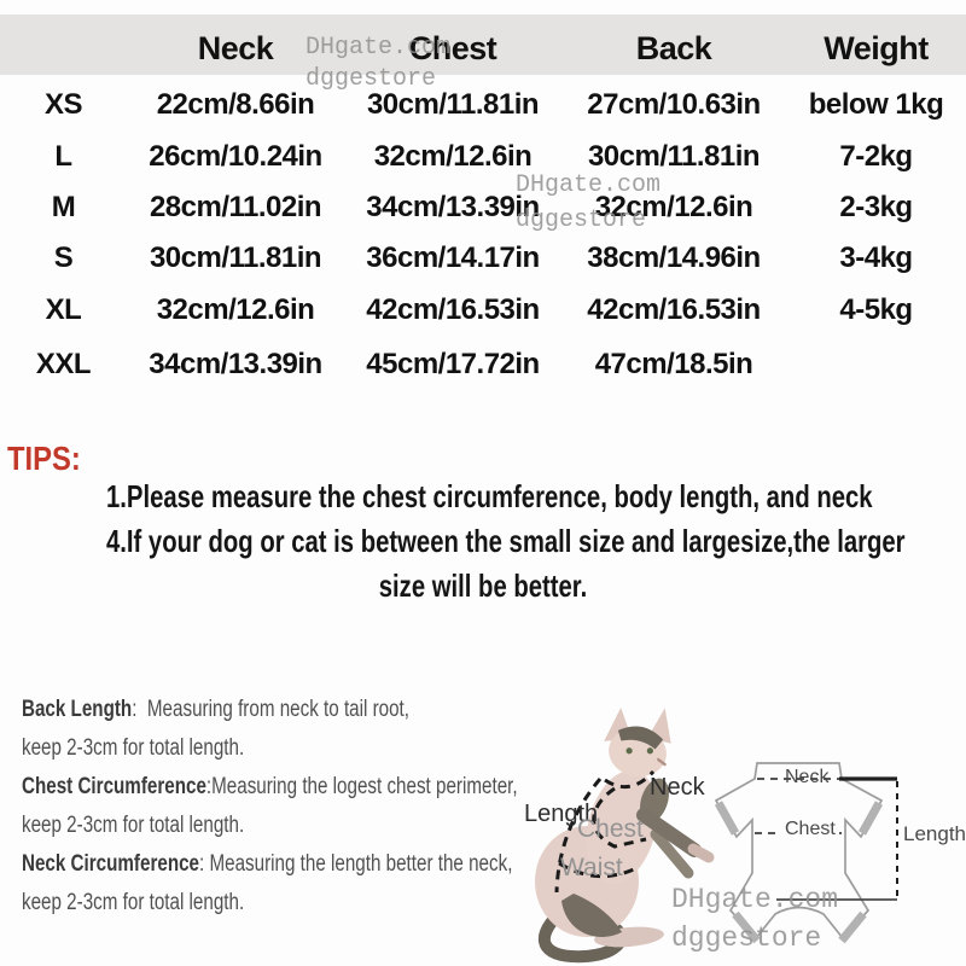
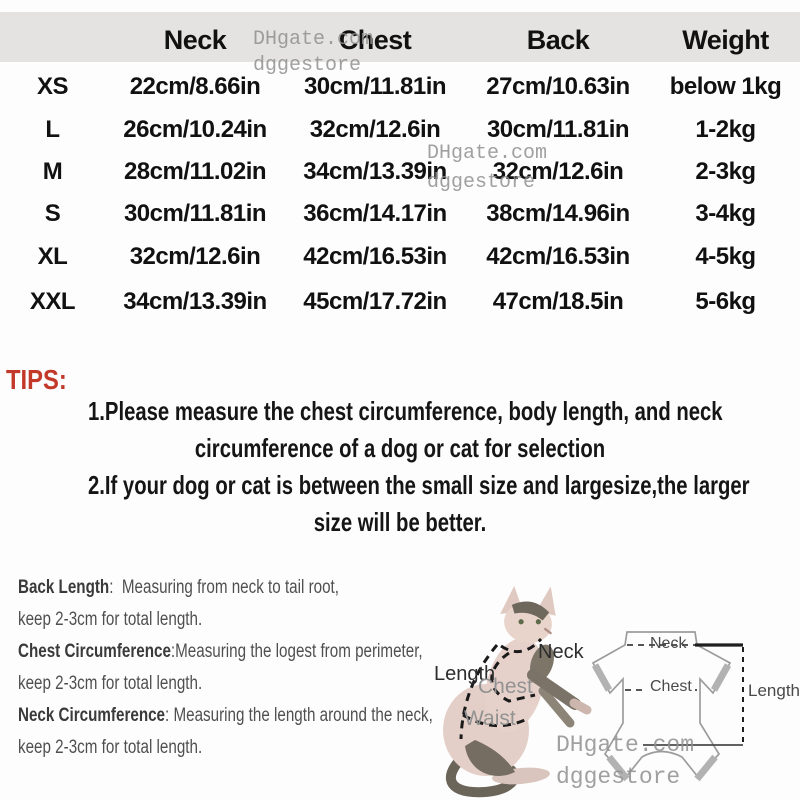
  DHgate.com
  dggestore
  DHgate.com
  dggestore
  Neck
  Chest
  Back
  Weight
  XS
  22cm/8.66in
  30cm/11.81in
  27cm/10.63in
  below 1kg
  L
  26cm/10.24in
  32cm/12.6in
  30cm/11.81in
- 7-2kg
+ 1-2kg
  M
  28cm/11.02in
  34cm/13.39in
  32cm/12.6in
  2-3kg
  S
  30cm/11.81in
  36cm/14.17in
  38cm/14.96in
  3-4kg
  XL
  32cm/12.6in
  42cm/16.53in
  42cm/16.53in
  4-5kg
  XXL
  34cm/13.39in
  45cm/17.72in
  47cm/18.5in
+ 5-6kg
  TIPS:
  1.Please measure the chest circumference, body length, and neck
+ circumference of a dog or cat for selection
- 4.If your dog or cat is between the small size and largesize,the larger
+ 2.If your dog or cat is between the small size and largesize,the larger
  size will be better.
  Back Length: Measuring from neck to tail root,
  keep 2-3cm for total length.
- Chest Circumference:Measuring the logest chest perimeter,
+ Chest Circumference:Measuring the logest from perimeter,
  keep 2-3cm for total length.
- Neck Circumference: Measuring the length better the neck,
+ Neck Circumference: Measuring the length around the neck,
  keep 2-3cm for total length.
  Neck
  Length
  Chest
  Waist
  Neck
  Chest
  Length
  DHgate.com
  dggestore
